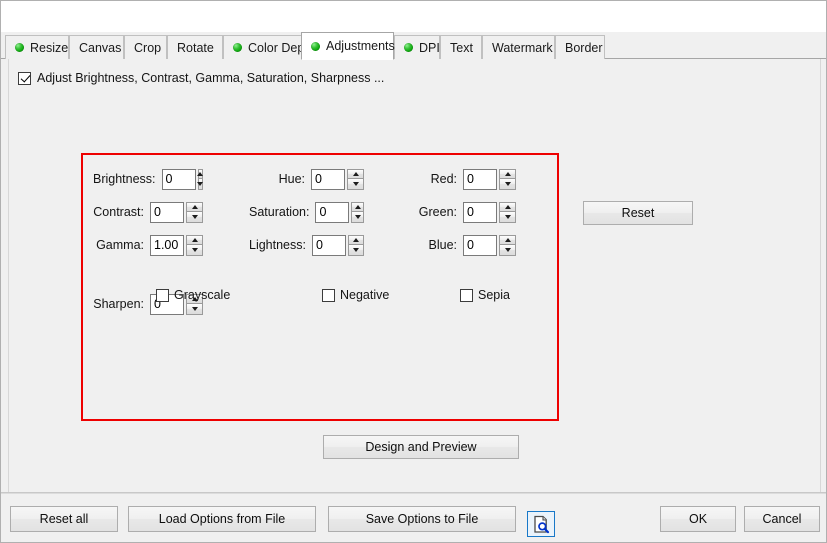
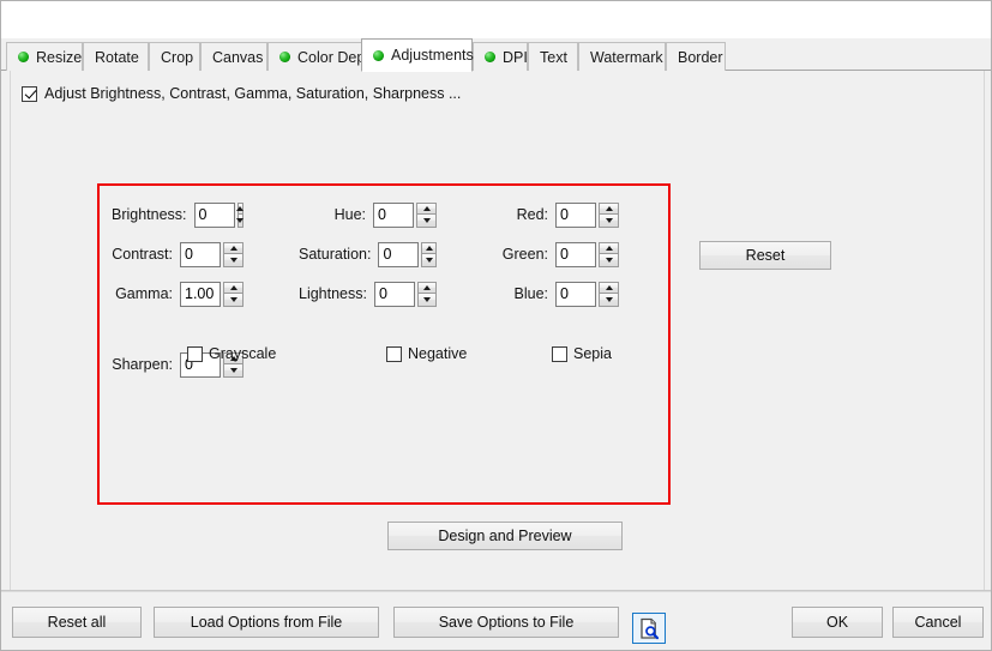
  Resize
- Canvas
+ Rotate
  Crop
- Rotate
+ Canvas
  Color De
  Adjustments
  DPI
  Text
  Watermark
  Border
  Adjust Brightness, Contrast, Gamma, Saturation, Sharpness ...
  Brightness:
  0
  Contrast:
  0
  Gamma:
  1.00
  Sharpen:
  0
  Hue:
  0
  Saturation:
  0
  Lightness:
  0
  Red:
  0
  Green:
  0
  Blue:
  0
  Grayscale
  Negative
  Sepia
  Reset
  Design and Preview
  Reset all
  Load Options from File
  Save Options to File
  OK
  Cancel
